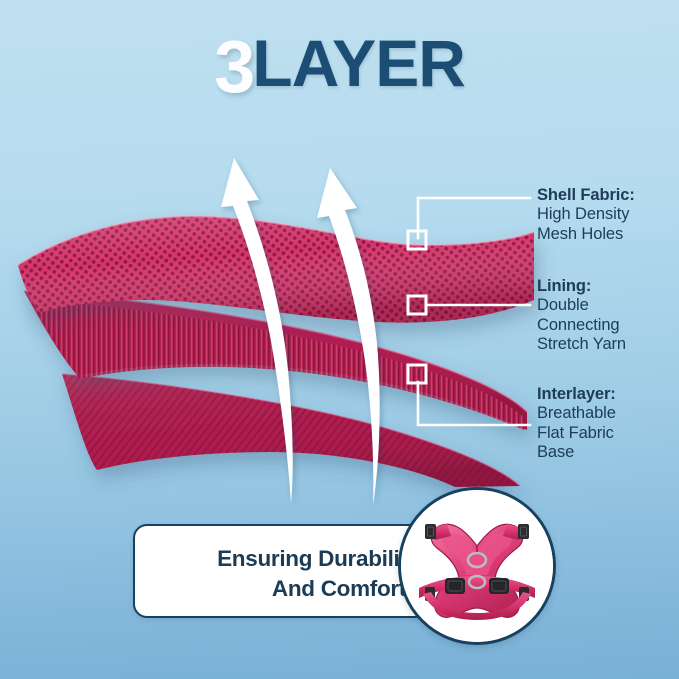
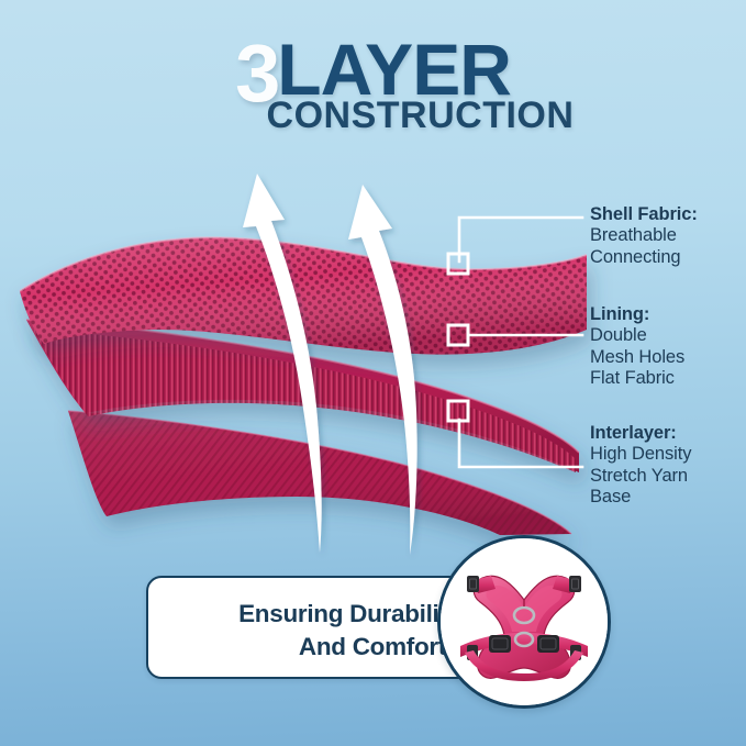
  3LAYER
+ CONSTRUCTION
  Shell Fabric:
- High Density
+ Breathable
- Mesh Holes
+ Connecting
  Lining:
  Double
- Connecting
+ Mesh Holes
- Stretch Yarn
+ Flat Fabric
  Interlayer:
- Breathable
+ High Density
- Flat Fabric
+ Stretch Yarn
  Base
  Ensuring Durabili
  And Comfor
